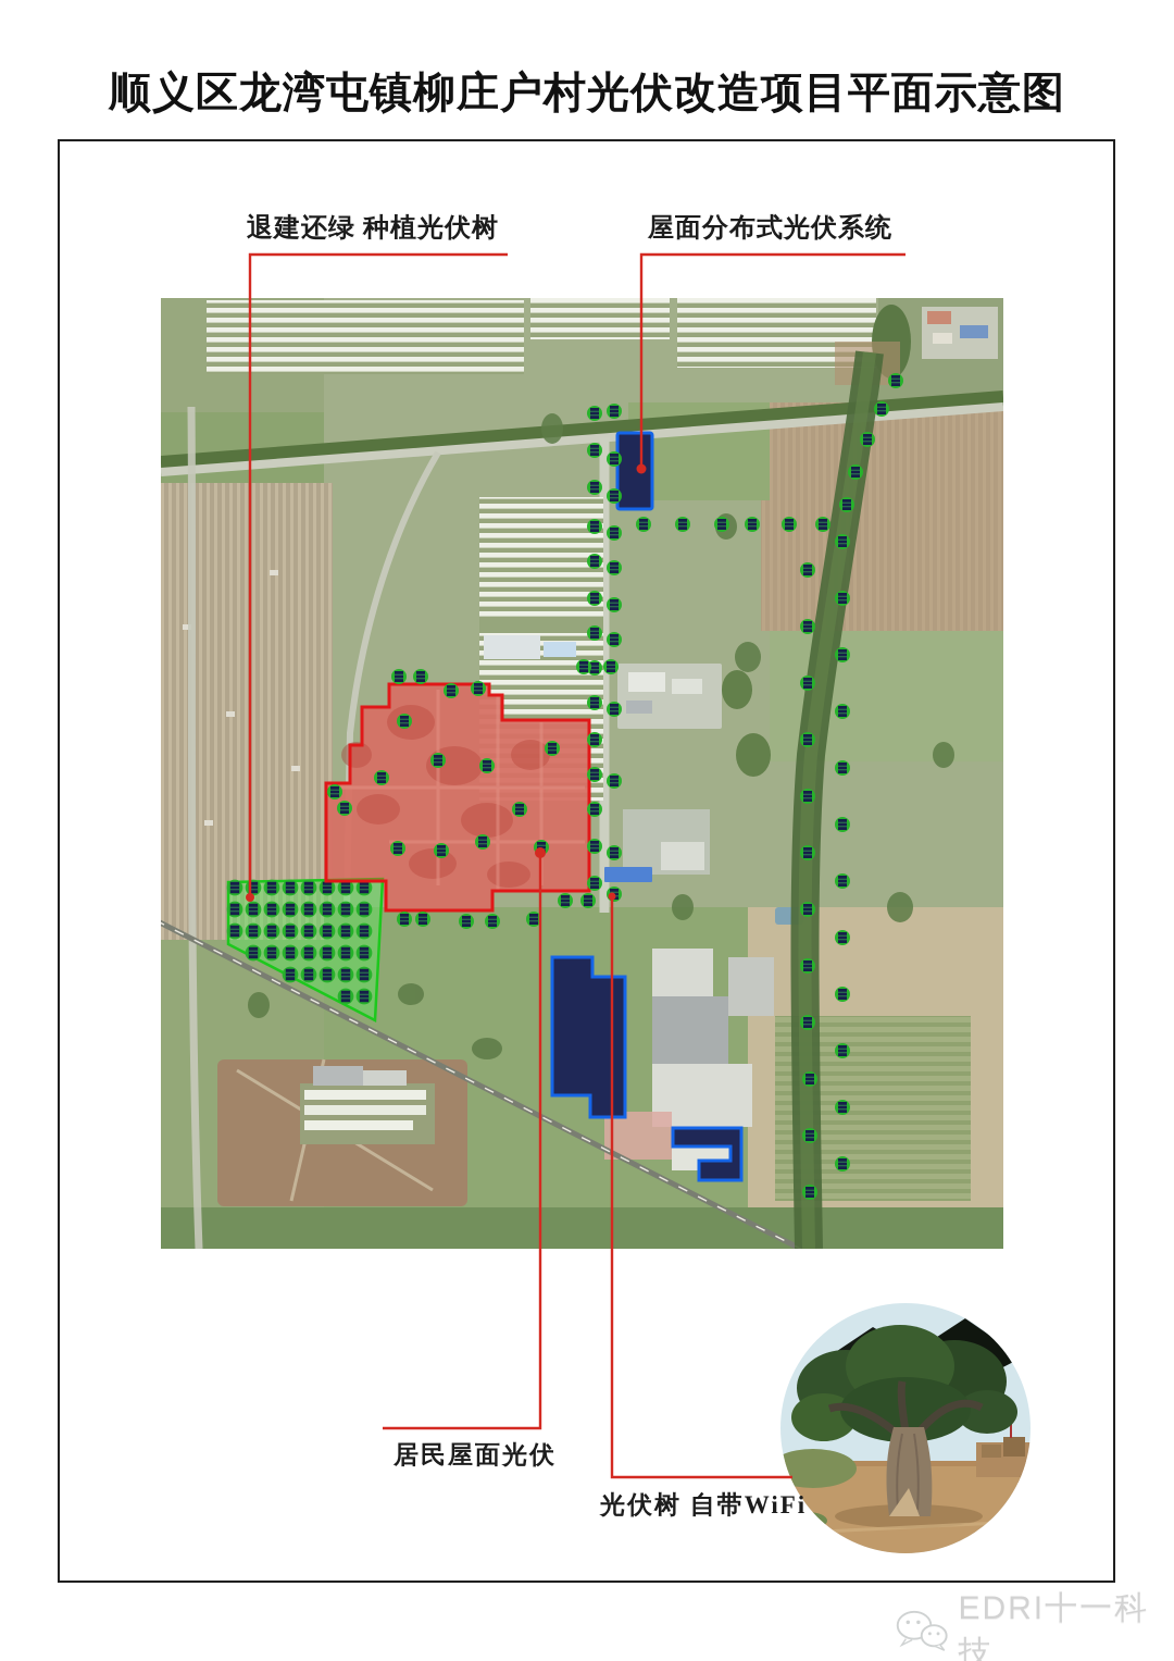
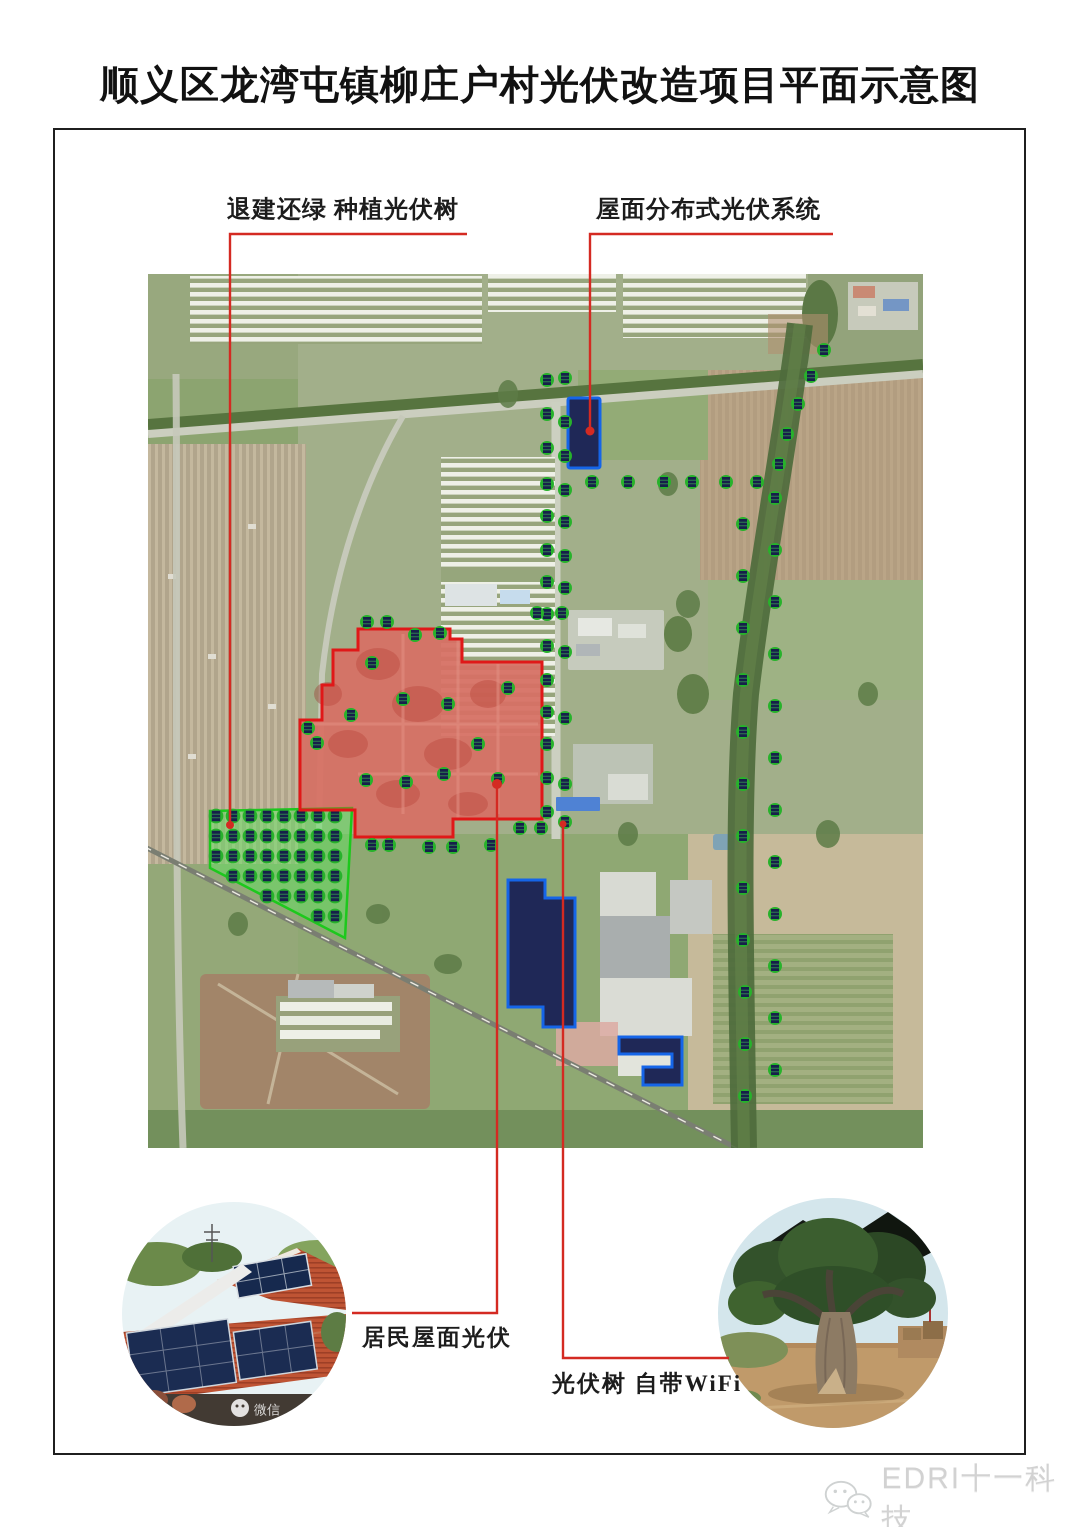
  顺义区龙湾屯镇柳庄户村光伏改造项目平面示意图
+ 微信
  退建还绿 种植光伏树
  屋面分布式光伏系统
  居民屋面光伏
  光伏树 自带WiFi
  EDRI十一科技
